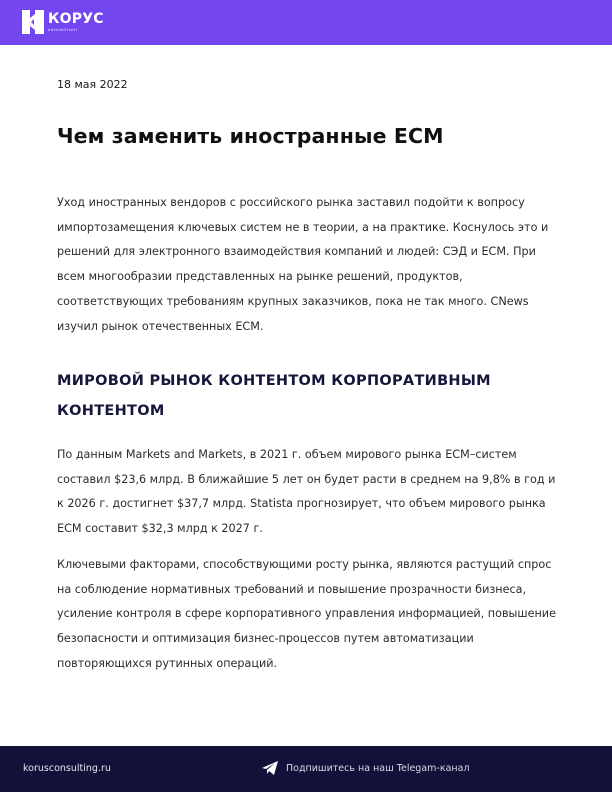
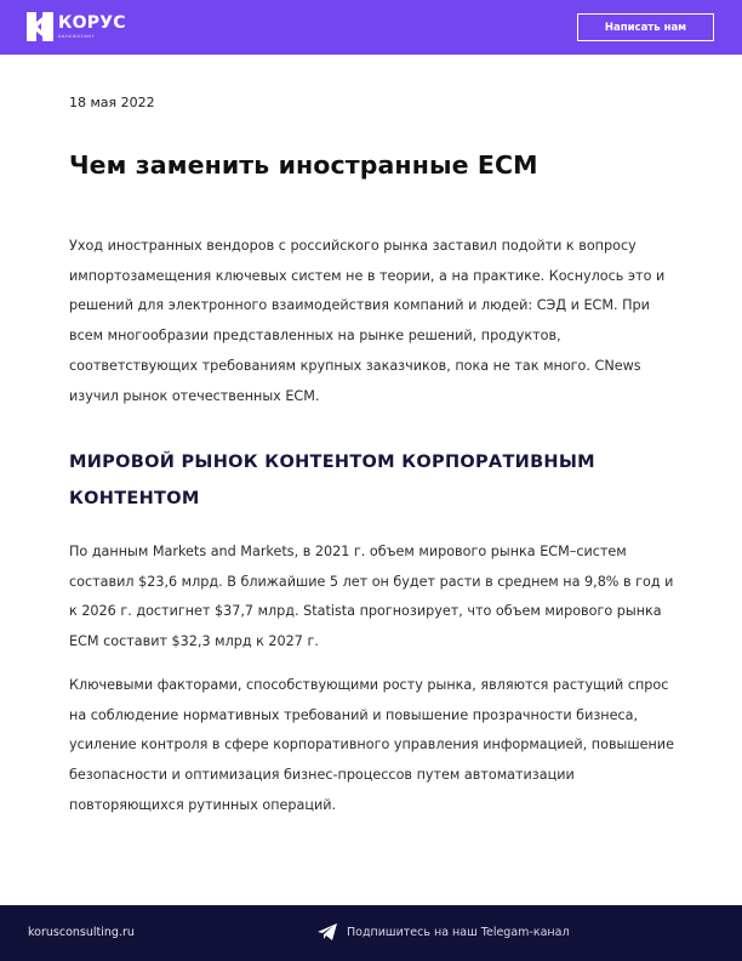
  КОРУС
+ Написать нам
  18 мая 2022
  Чем заменить иностранные ECM
  Уход иностранных вендоров с российского рынка заставил подойти к вопросу импортозамещения ключевых систем не в теории, а на практике. Коснулось это и решений для электронного взаимодействия компаний и людей: СЭД и ECM. При всем многообразии представленных на рынке решений, продуктов, соответствующих требованиям крупных заказчиков, пока не так много. CNews изучил рынок отечественных ECM.
  МИРОВОЙ РЫНОК КОНТЕНТОМ КОРПОРАТИВНЫМ КОНТЕНТОМ
  По данным Markets and Markets, в 2021 г. объем мирового рынка ECM–систем составил $23,6 млрд. В ближайшие 5 лет он будет расти в среднем на 9,8% в год и к 2026 г. достигнет $37,7 млрд. Statista прогнозирует, что объем мирового рынка ECM составит $32,3 млрд к 2027 г.
  Ключевыми факторами, способствующими росту рынка, являются растущий спрос на соблюдение нормативных требований и повышение прозрачности бизнеса, усиление контроля в сфере корпоративного управления информацией, повышение безопасности и оптимизация бизнес-процессов путем автоматизации повторяющихся рутинных операций.
  korusconsulting.ru
  Подпишитесь на наш Telegam-канал
